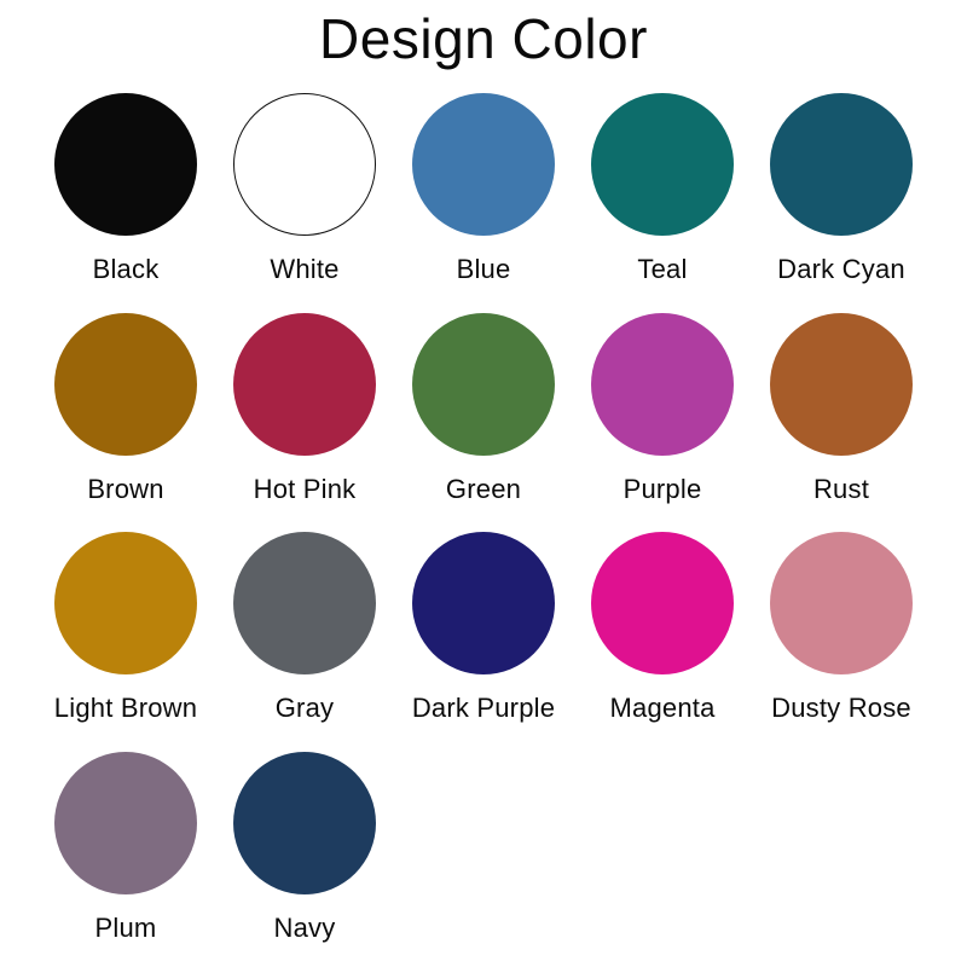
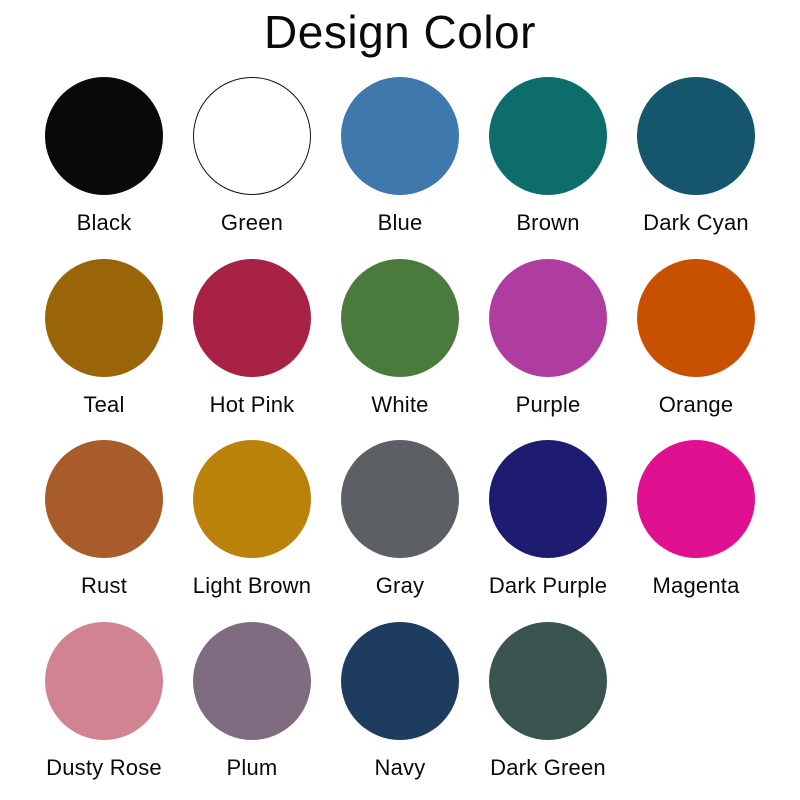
  Design Color
  Black
- White
+ Green
  Blue
- Teal
+ Brown
  Dark Cyan
- Brown
+ Teal
  Hot Pink
- Green
+ White
  Purple
+ Orange
  Rust
  Light Brown
  Gray
  Dark Purple
  Magenta
  Dusty Rose
  Plum
  Navy
+ Dark Green
